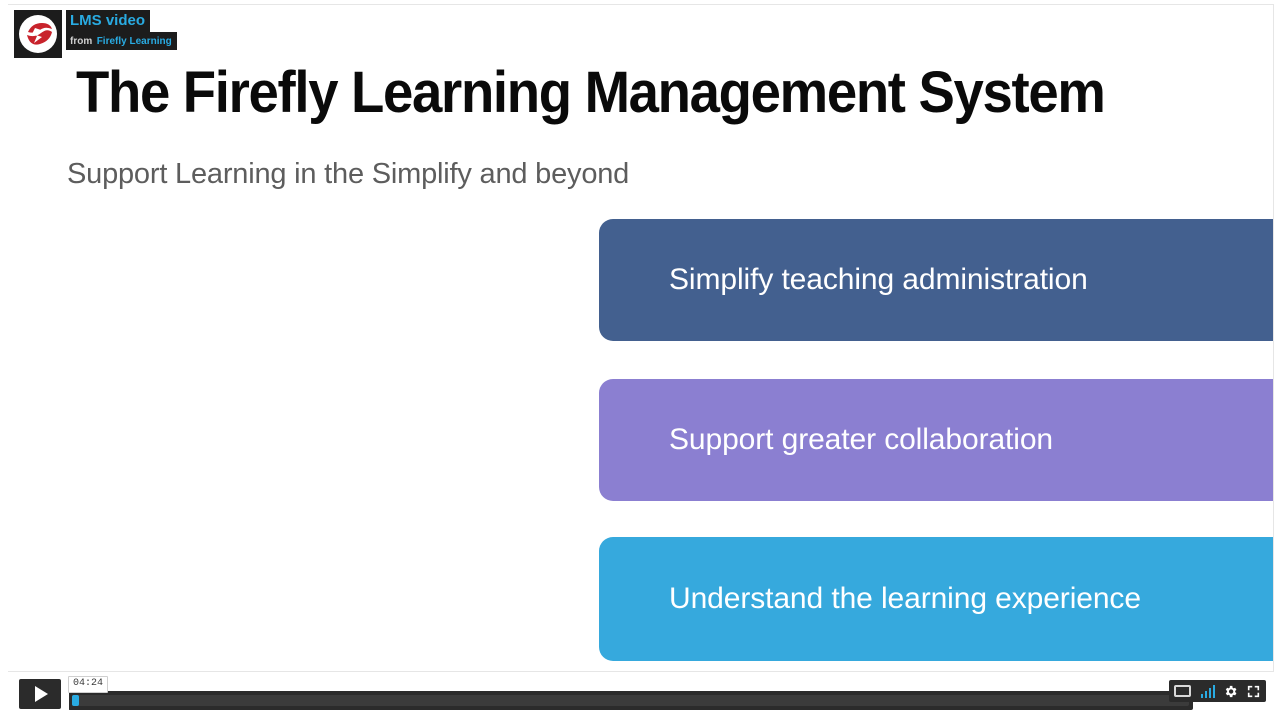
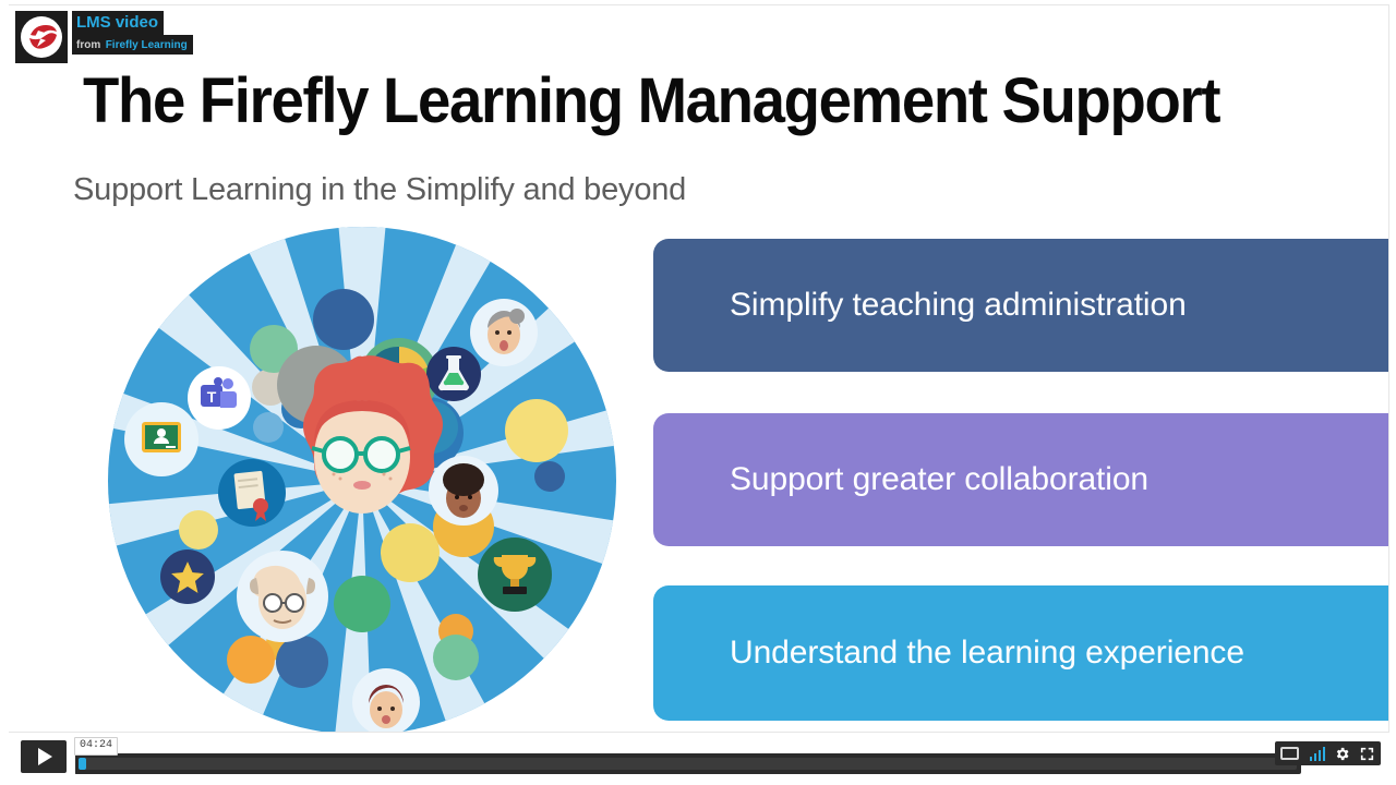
+ T
  Simplify teaching administration
  Support greater collaboration
  Understand the learning experience
- The Firefly Learning Management System
+ The Firefly Learning Management Support
  Support Learning in the Simplify and beyond
  LMS video
  from Firefly Learning
  04:24
